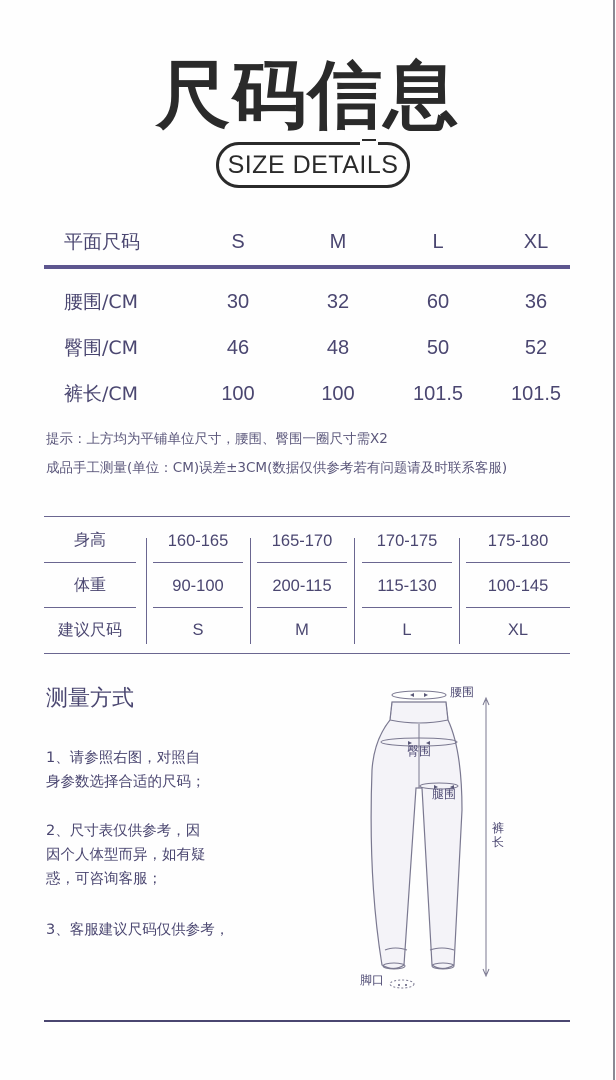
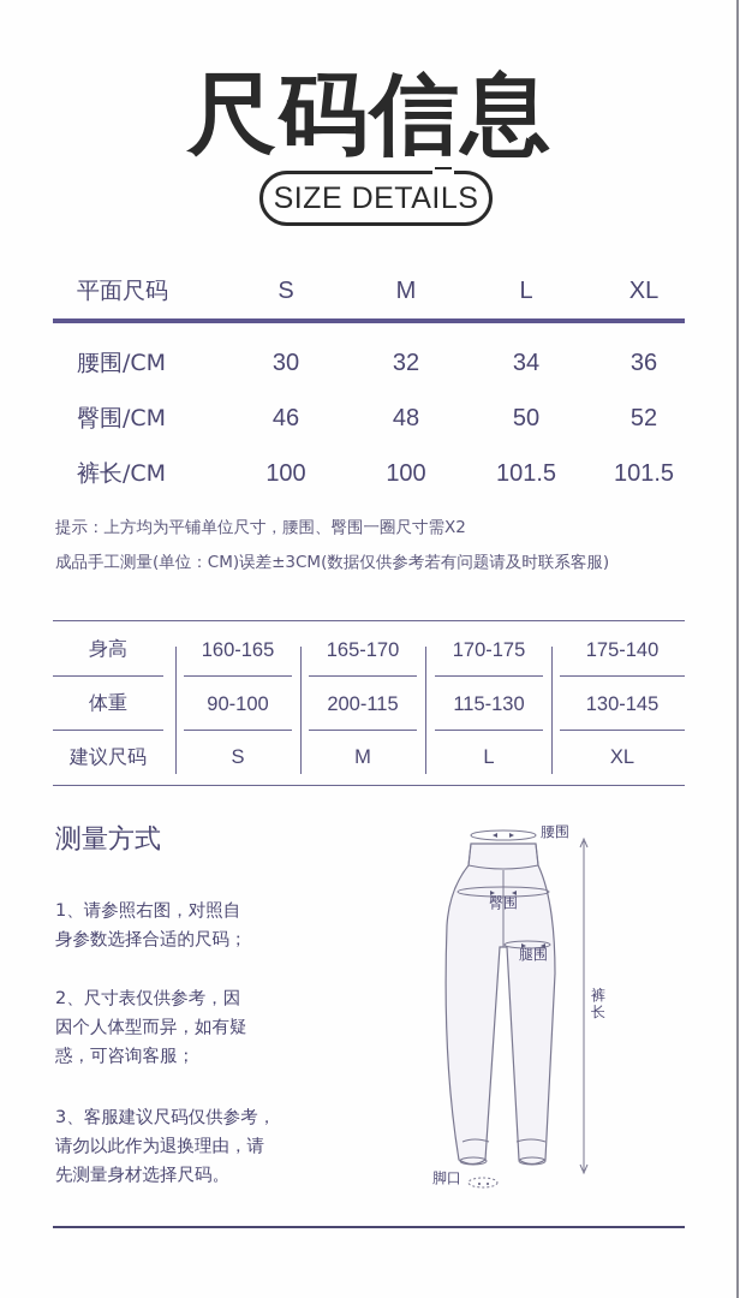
  尺码信息
  SIZE DETAILS
  平面尺码
  S
  M
  L
  XL
  腰围/CM
  30
  32
- 60
+ 34
  36
  臀围/CM
  46
  48
  50
  52
  裤长/CM
  100
  100
  101.5
  101.5
  提示：上方均为平铺单位尺寸，腰围、臀围一圈尺寸需X2
  成品手工测量(单位：CM)误差±3CM(数据仅供参考若有问题请及时联系客服)
  身高
  160-165
  165-170
  170-175
- 175-180
+ 175-140
  体重
  90-100
  200-115
  115-130
- 100-145
+ 130-145
  建议尺码
  S
  M
  L
  XL
  测量方式
  1、请参照右图，对照自
  身参数选择合适的尺码；
  2、尺寸表仅供参考，因
  因个人体型而异，如有疑
  惑，可咨询客服；
  3、客服建议尺码仅供参考，
+ 请勿以此作为退换理由，请
+ 先测量身材选择尺码。
  腰围
  臀围
  腿围
  裤
  长
  脚口
